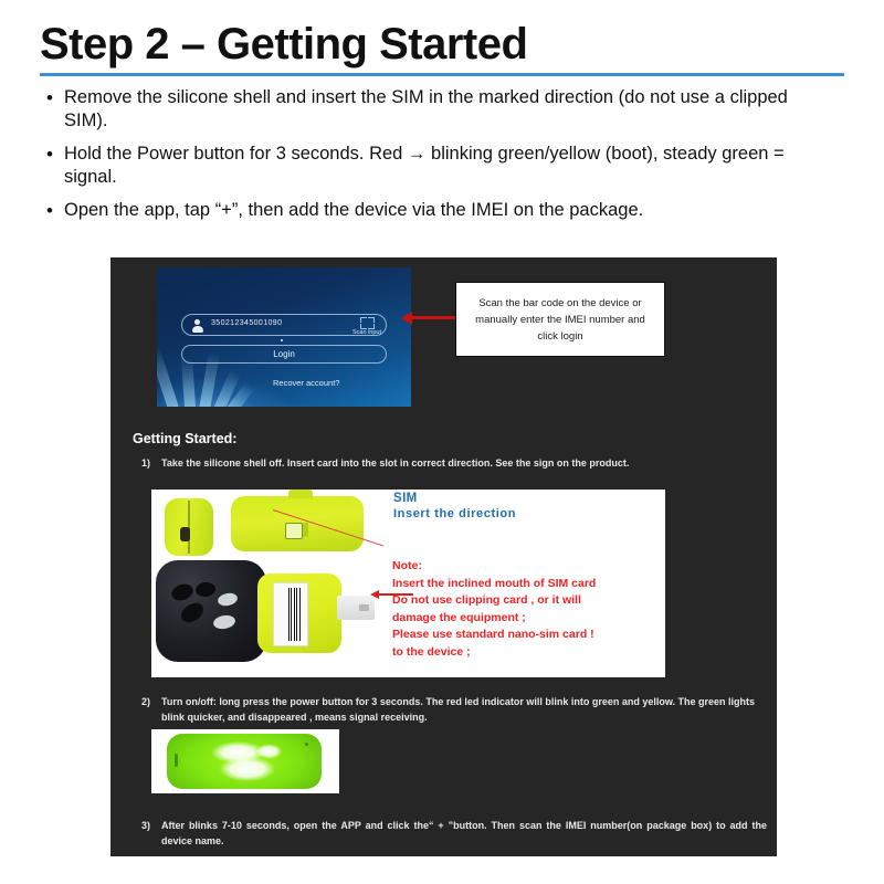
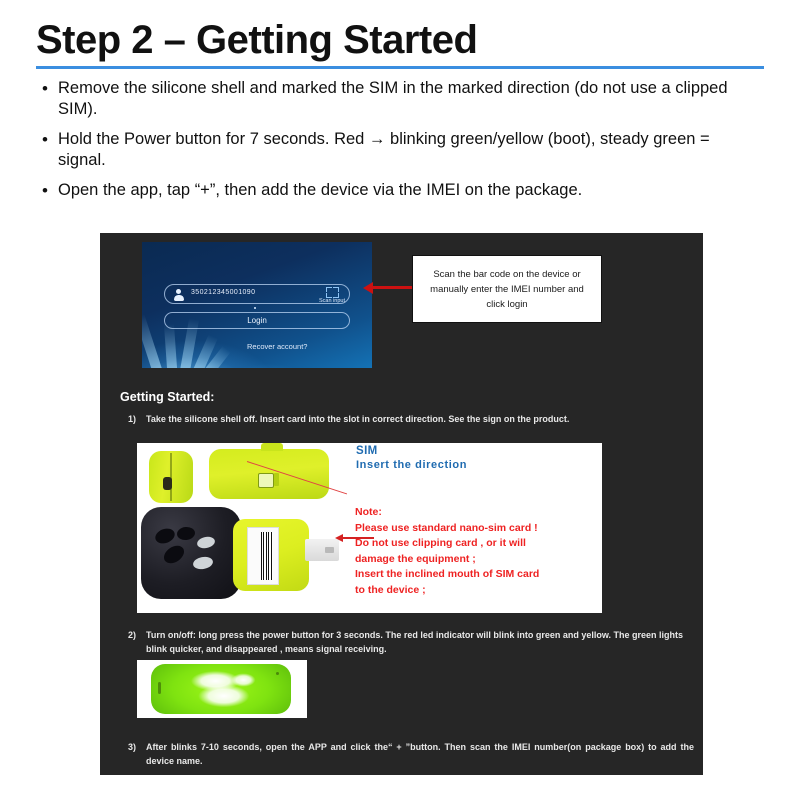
  Step 2 – Getting Started
  •
- Remove the silicone shell and insert the SIM in the marked direction (do not use a clipped SIM).
+ Remove the silicone shell and marked the SIM in the marked direction (do not use a clipped SIM).
  •
- Hold the Power button for 3 seconds. Red → blinking green/yellow (boot), steady green = signal.
+ Hold the Power button for 7 seconds. Red → blinking green/yellow (boot), steady green = signal.
  •
  Open the app, tap “+”, then add the device via the IMEI on the package.
  Login
  Recover account?
  Scan the bar code on the device or manually enter the IMEI number and click login
  Getting Started:
  1)
  Take the silicone shell off. Insert card into the slot in correct direction. See the sign on the product.
  SIM
  Insert the direction
  Note:
- Insert the inclined mouth of SIM card
+ Please use standard nano-sim card !
  Do not use clipping card , or it will
  damage the equipment ;
- Please use standard nano-sim card !
+ Insert the inclined mouth of SIM card
  to the device ;
  2)
  Turn on/off: long press the power button for 3 seconds. The red led indicator will blink into green and yellow. The green lights blink quicker, and disappeared , means signal receiving.
  3)
  After blinks 7-10 seconds, open the APP and click the“ + ”button. Then scan the IMEI number(on package box) to add the device name.
